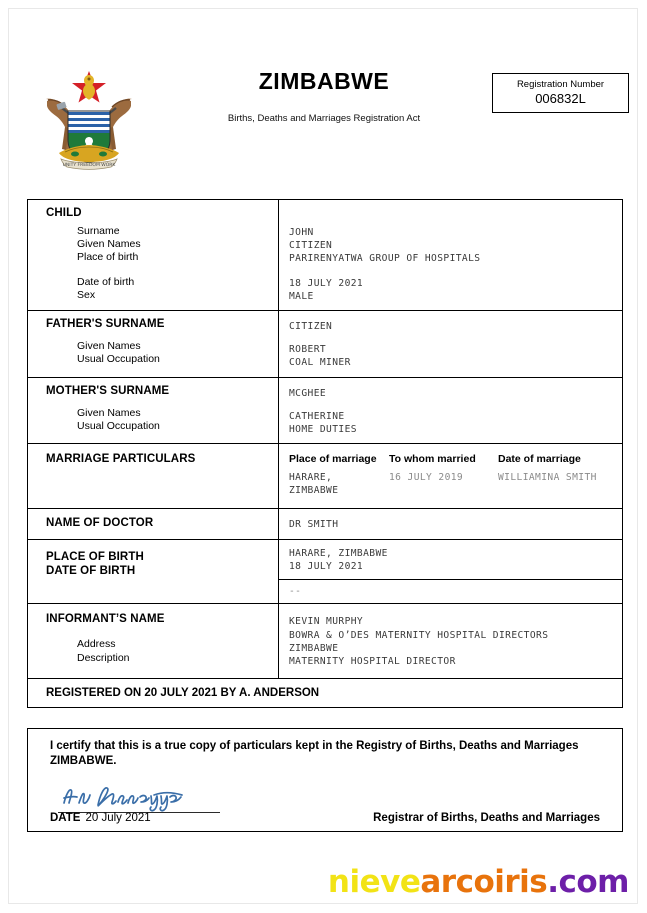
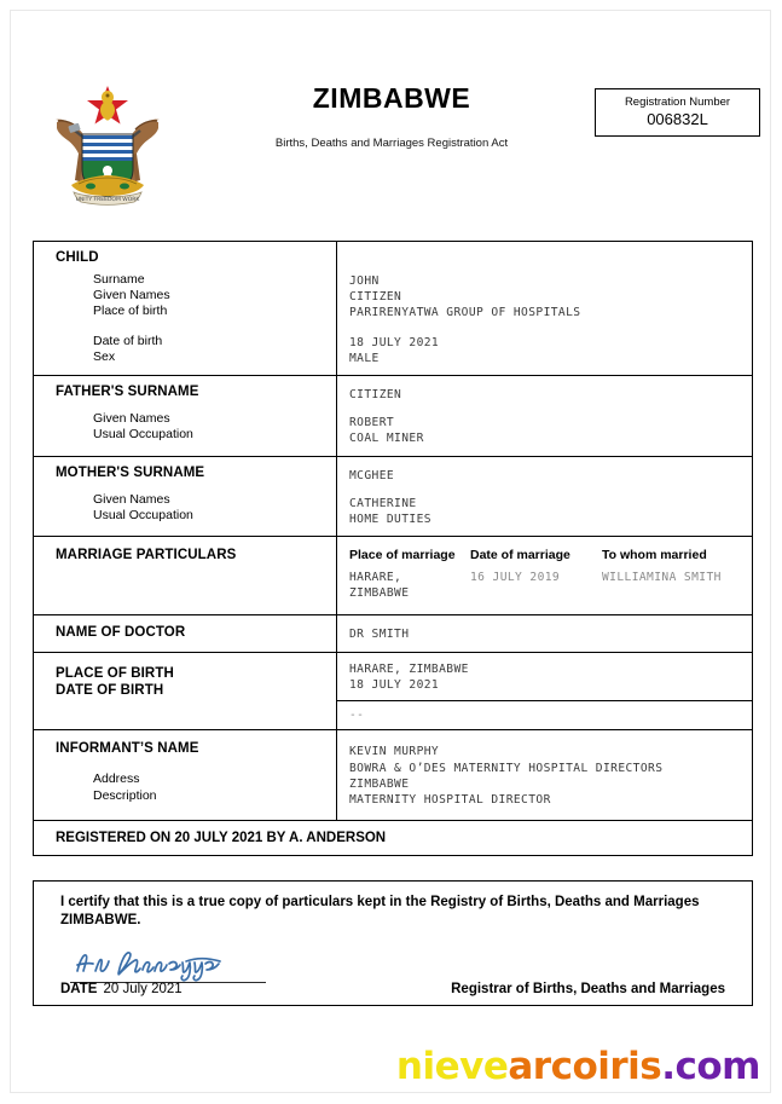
  ZIMBABWE
  Births, Deaths and Marriages Registration Act
  Registration Number
  006832L
  CHILD
  Surname
  Given Names
  Place of birth
  Date of birth
  Sex
  JOHN
  CITIZEN
  PARIRENYATWA GROUP OF HOSPITALS
  18 JULY 2021
  MALE
  FATHER'S SURNAME
  Given Names
  Usual Occupation
  CITIZEN
  ROBERT
  COAL MINER
  MOTHER'S SURNAME
  Given Names
  Usual Occupation
  MCGHEE
  CATHERINE
  HOME DUTIES
  MARRIAGE PARTICULARS
  Place of marriage
  HARARE,
  ZIMBABWE
- To whom married
+ Date of marriage
  16 JULY 2019
- Date of marriage
+ To whom married
  WILLIAMINA SMITH
  NAME OF DOCTOR
  DR SMITH
  PLACE OF BIRTH
  DATE OF BIRTH
  HARARE, ZIMBABWE
  18 JULY 2021
  --
  INFORMANT’S NAME
  Address
  Description
  KEVIN MURPHY
  BOWRA & O’DES MATERNITY HOSPITAL DIRECTORS
  ZIMBABWE
  MATERNITY HOSPITAL DIRECTOR
  REGISTERED ON 20 JULY 2021 BY A. ANDERSON
  I certify that this is a true copy of particulars kept in the Registry of Births, Deaths and Marriages
  ZIMBABWE.
  DATE 20 July 2021
  Registrar of Births, Deaths and Marriages
  nievearcoiris.com
